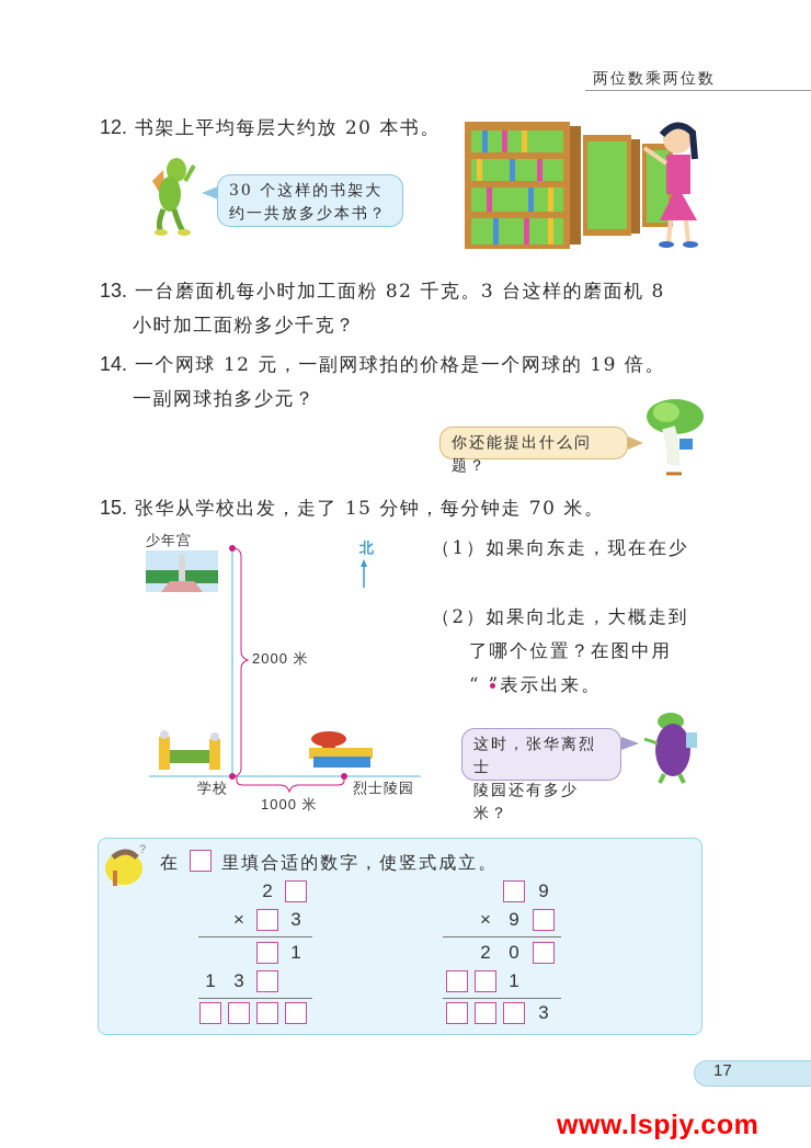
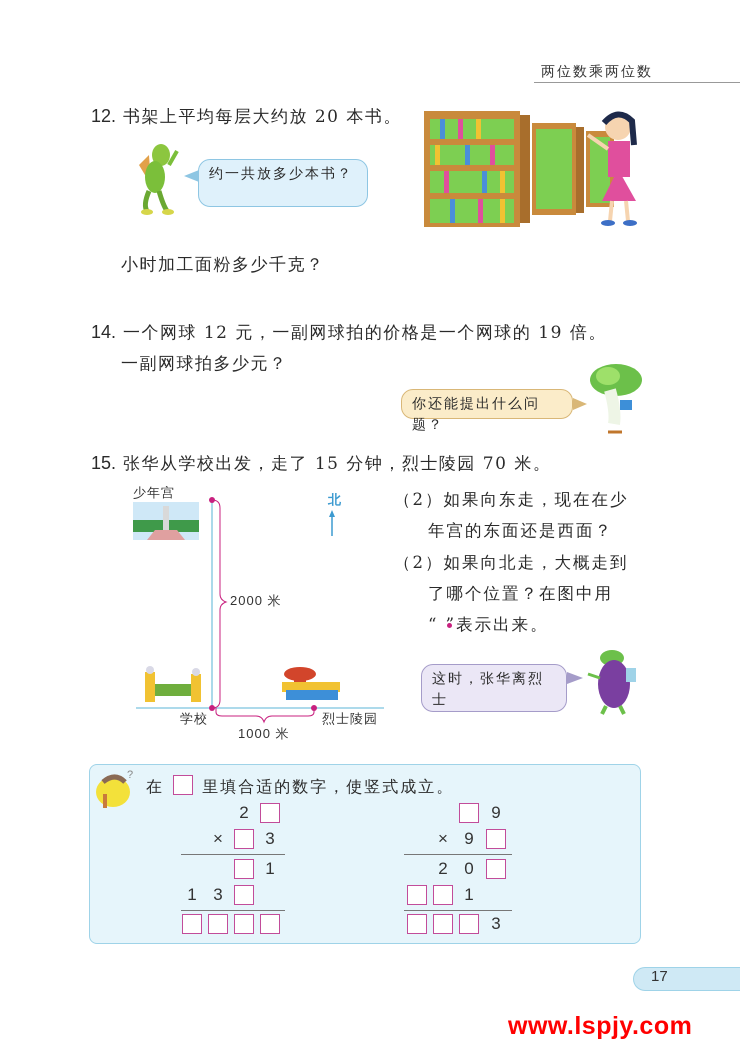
  两位数乘两位数
  12. 书架上平均每层大约放 20 本书。
- 30 个这样的书架大
  约一共放多少本书？
- 13. 一台磨面机每小时加工面粉 82 千克。3 台这样的磨面机 8
  小时加工面粉多少千克？
  14. 一个网球 12 元，一副网球拍的价格是一个网球的 19 倍。
  一副网球拍多少元？
  你还能提出什么问题？
- 15. 张华从学校出发，走了 15 分钟，每分钟走 70 米。
+ 15. 张华从学校出发，走了 15 分钟，烈士陵园 70 米。
  少年宫
  北
  2000 米
  学校
  烈士陵园
  1000 米
- （1）如果向东走，现在在少
+ （2）如果向东走，现在在少
+ 年宫的东面还是西面？
  （2）如果向北走，大概走到
  了哪个位置？在图中用
  “表示出来。
  这时，张华离烈士
- 陵园还有多少米？
  ?
  在 里填合适的数字，使竖式成立。
  2
  ×
  3
  1
  1
  3
  9
  ×
  9
  2
  0
  1
  3
  17
  www.lspjy.com
